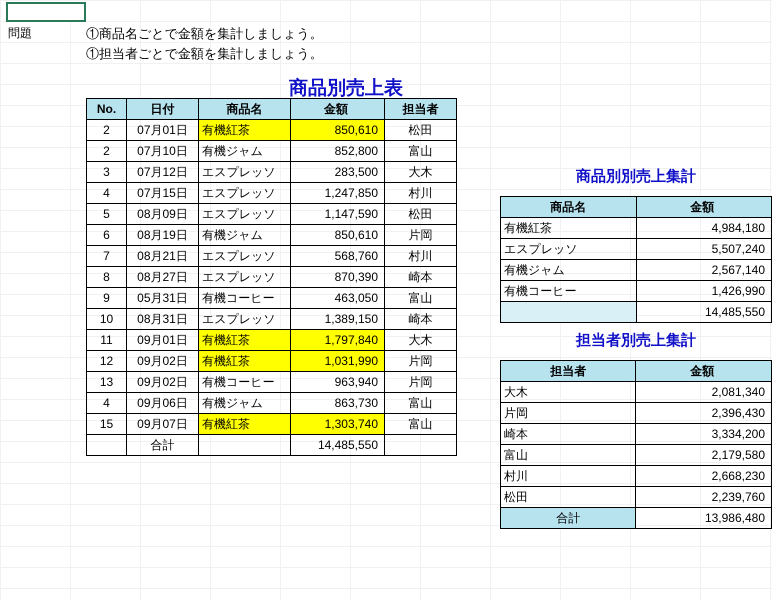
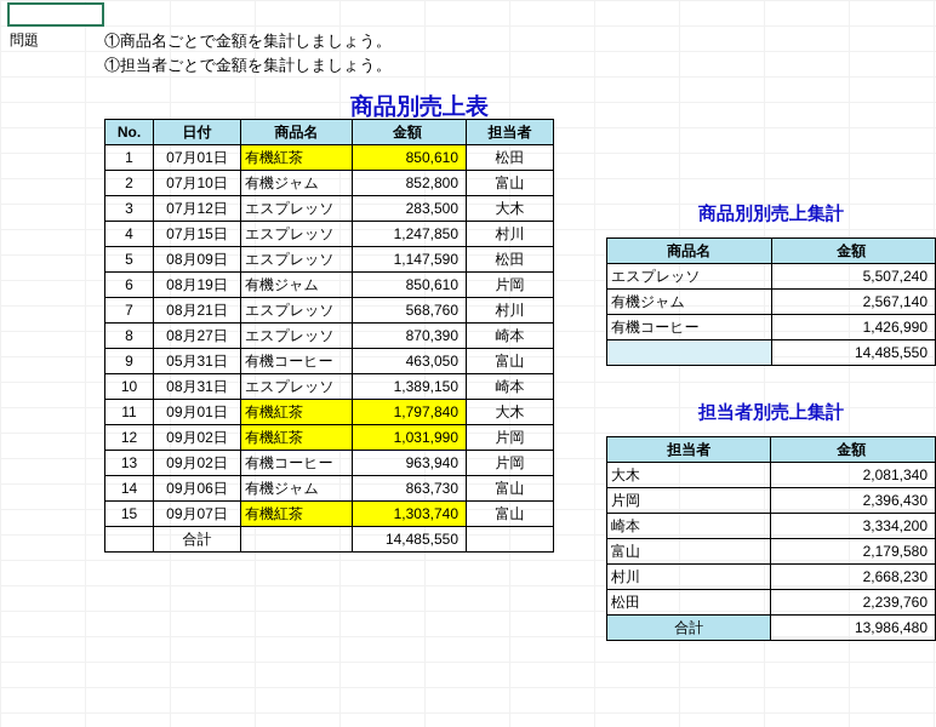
  問題
  ①商品名ごとで金額を集計しましょう。
  ①担当者ごとで金額を集計しましょう。
  商品別売上表
  No.	日付	商品名	金額	担当者
- 2	07月01日	有機紅茶	850,610	松田
+ 1	07月01日	有機紅茶	850,610	松田
  2	07月10日	有機ジャム	852,800	富山
  3	07月12日	エスプレッソ	283,500	大木
  4	07月15日	エスプレッソ	1,247,850	村川
  5	08月09日	エスプレッソ	1,147,590	松田
  6	08月19日	有機ジャム	850,610	片岡
  7	08月21日	エスプレッソ	568,760	村川
  8	08月27日	エスプレッソ	870,390	崎本
  9	05月31日	有機コーヒー	463,050	富山
  10	08月31日	エスプレッソ	1,389,150	崎本
  11	09月01日	有機紅茶	1,797,840	大木
  12	09月02日	有機紅茶	1,031,990	片岡
  13	09月02日	有機コーヒー	963,940	片岡
- 4	09月06日	有機ジャム	863,730	富山
+ 14	09月06日	有機ジャム	863,730	富山
  15	09月07日	有機紅茶	1,303,740	富山
  	合計		14,485,550
  商品別別売上集計
  商品名	金額
- 有機紅茶	4,984,180
  エスプレッソ	5,507,240
  有機ジャム	2,567,140
  有機コーヒー	1,426,990
  	14,485,550
  担当者別売上集計
  担当者	金額
  大木	2,081,340
  片岡	2,396,430
  崎本	3,334,200
  富山	2,179,580
  村川	2,668,230
  松田	2,239,760
  合計	13,986,480
